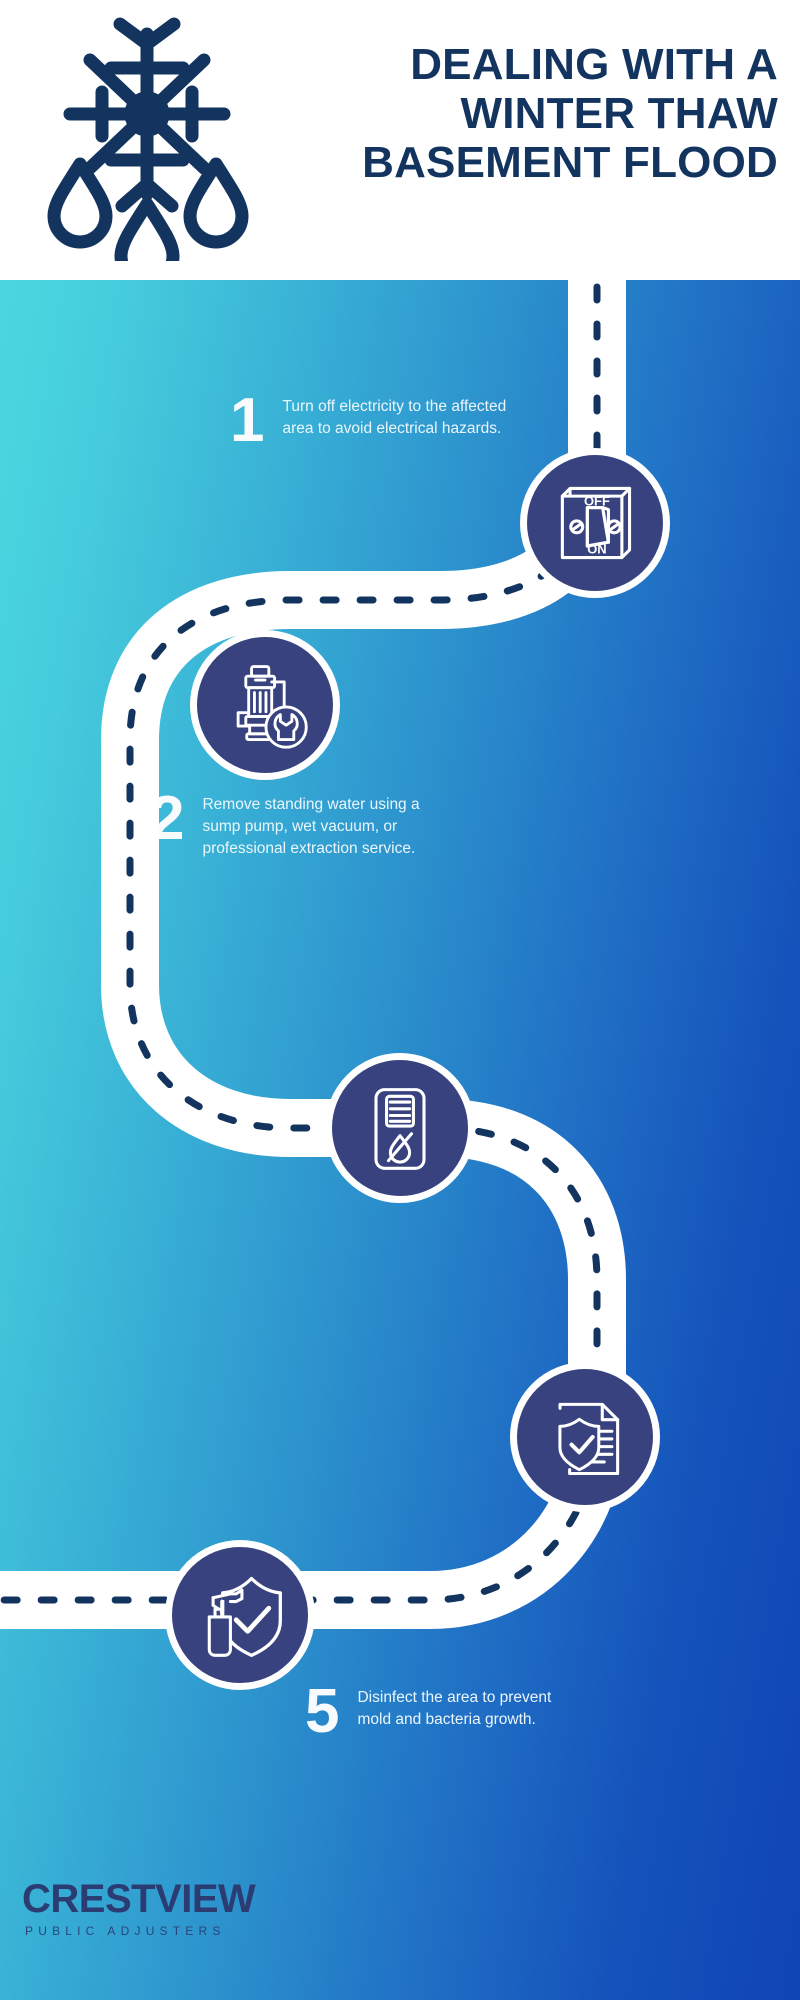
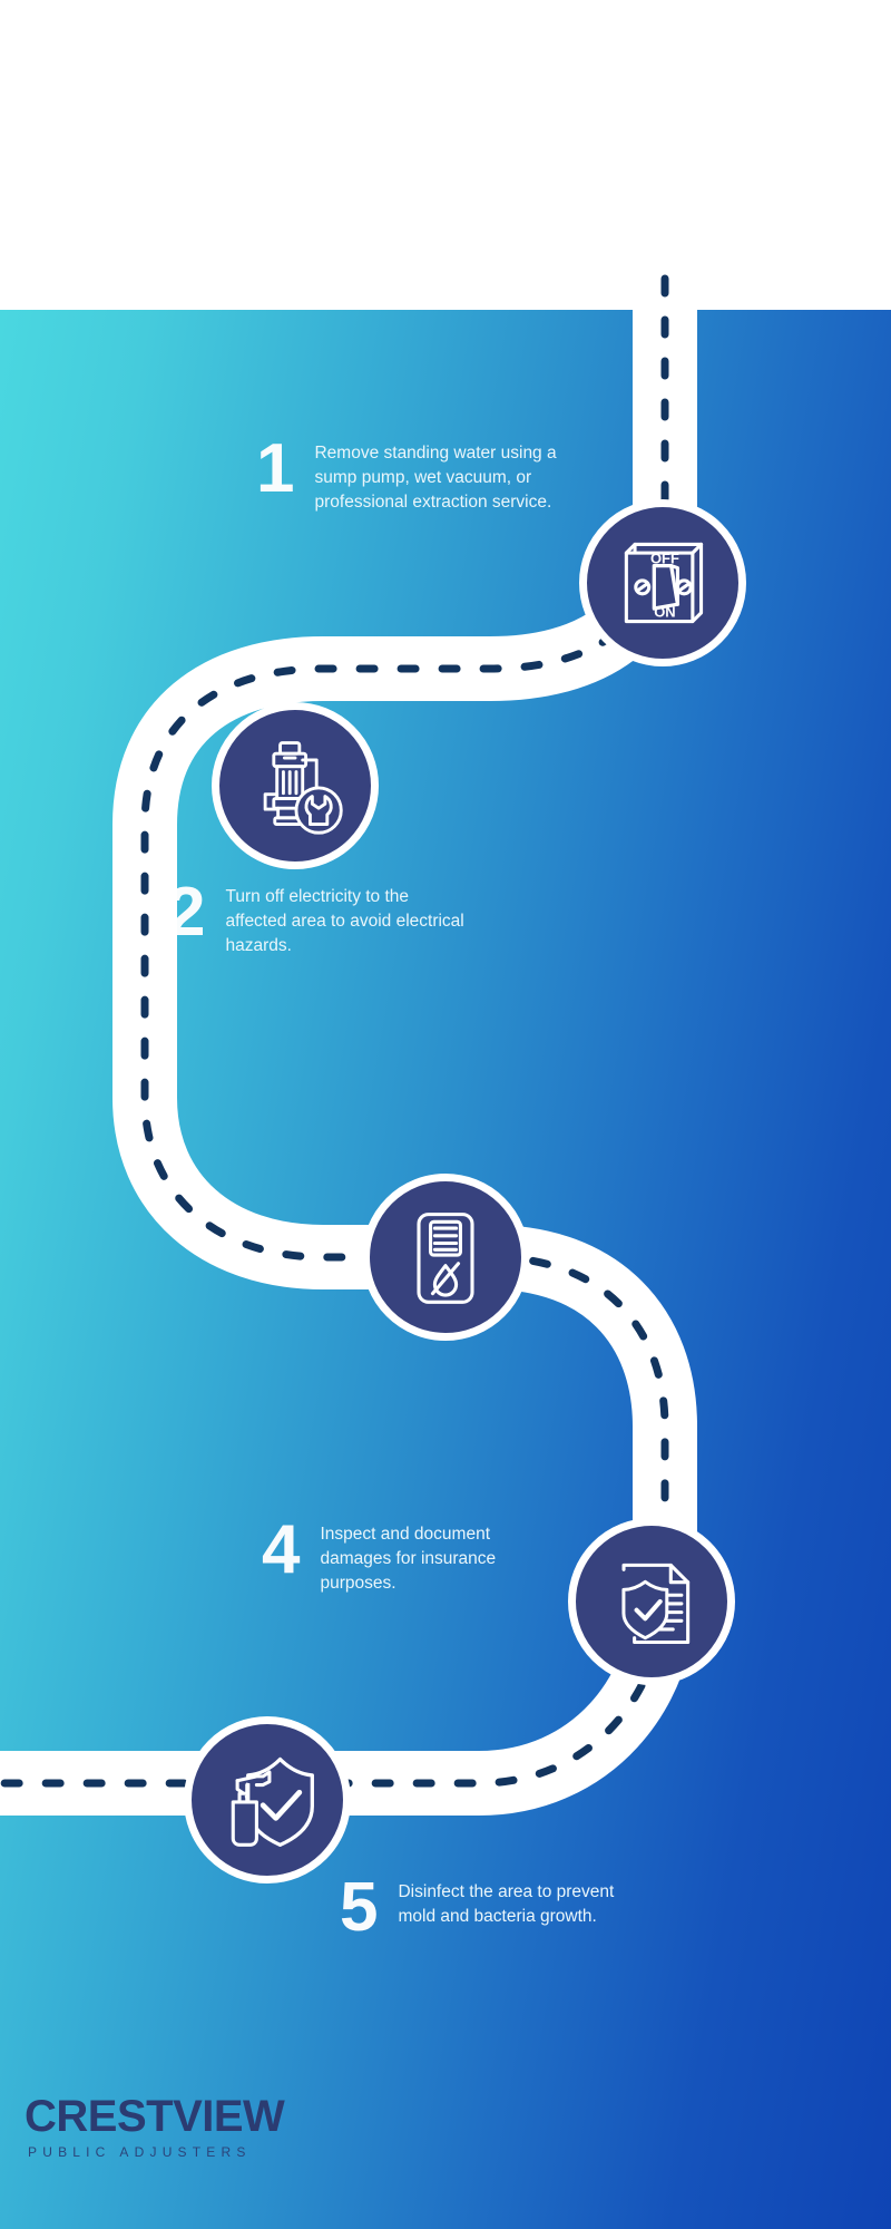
- DEALING WITH A
- WINTER THAW
- BASEMENT FLOOD
  1
- Turn off electricity to the affected area to avoid electrical hazards.
+ Remove standing water using a sump pump, wet vacuum, or professional extraction service.
  2
- Remove standing water using a sump pump, wet vacuum, or professional extraction service.
+ Turn off electricity to the affected area to avoid electrical hazards.
+ 4
+ Inspect and document damages for insurance purposes.
  5
  Disinfect the area to prevent mold and bacteria growth.
  OFF
  ON
  CRESTVIEW
  PUBLIC ADJUSTERS
